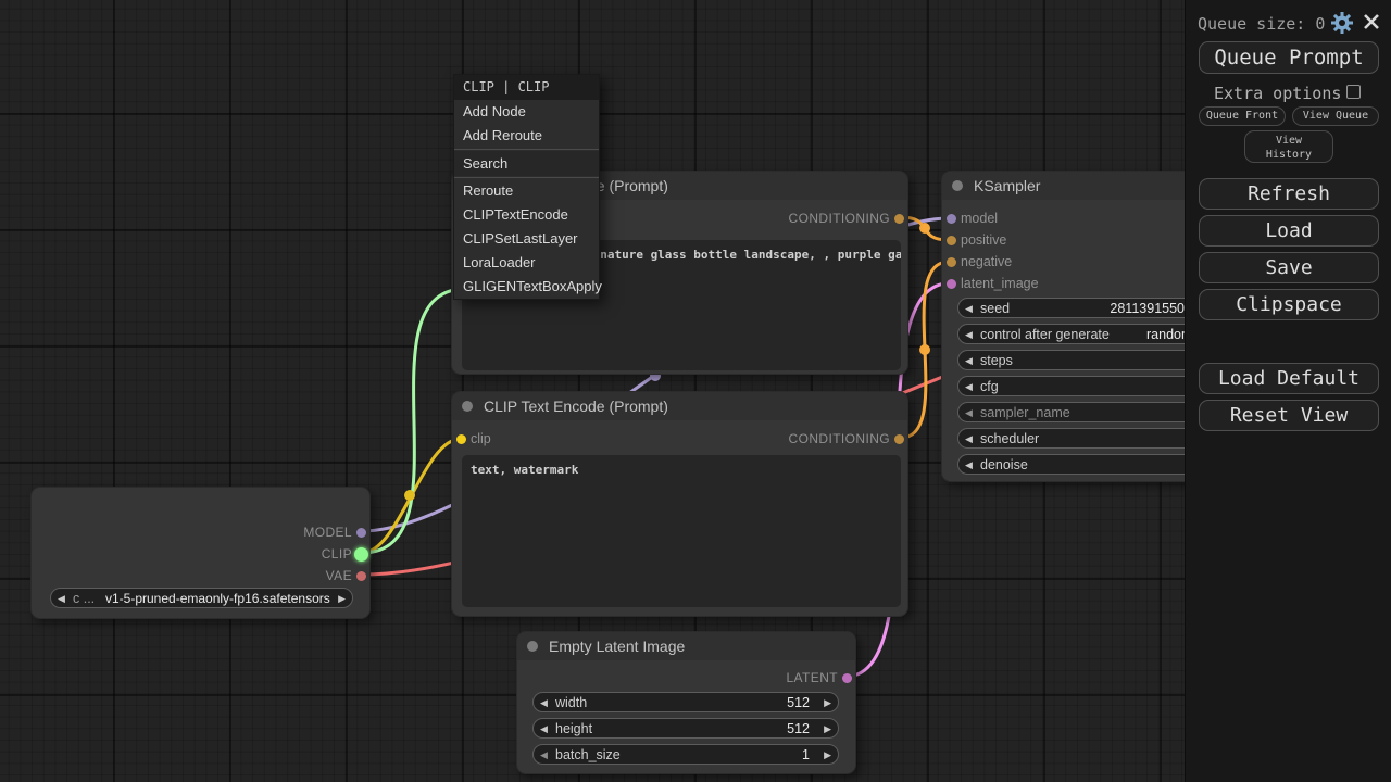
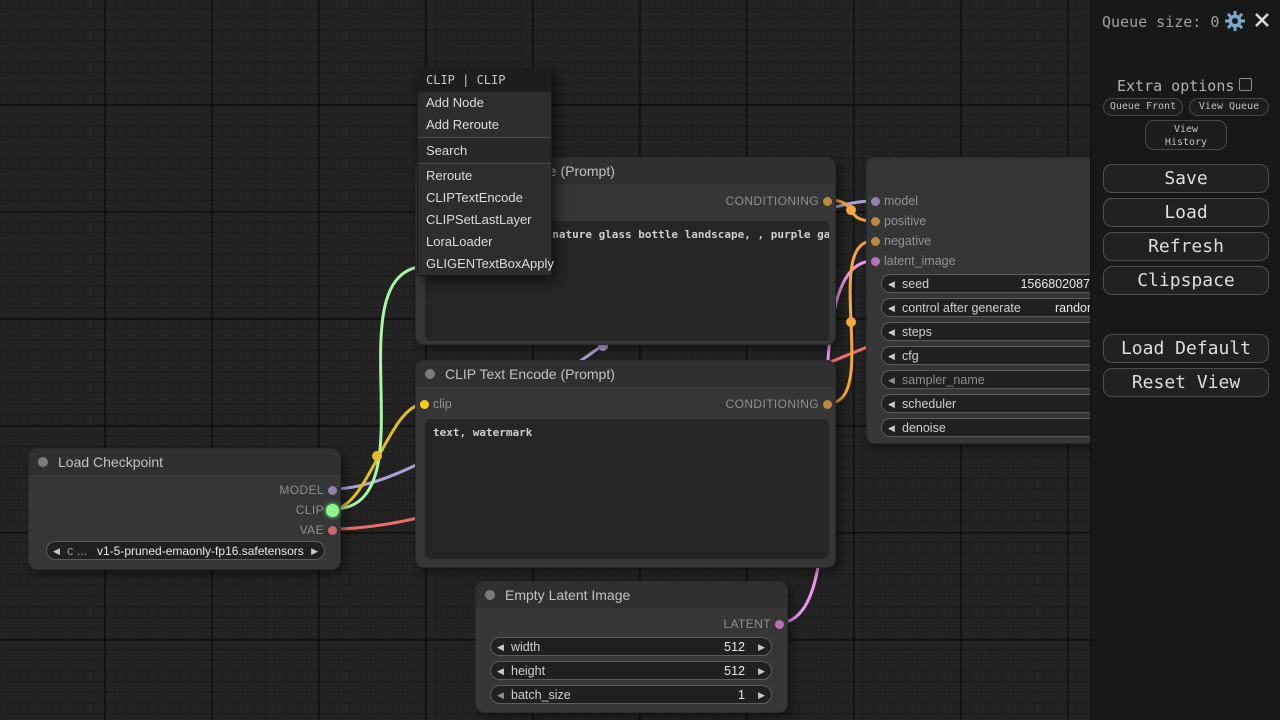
  CONDITIONING
  CLIP Text Encode (Prompt)
  clip
  CONDITIONING
  text, watermark
+ Load Checkpoint
  MODEL
  CLIP
  VAE
  ◀
  c ...
  v1-5-pruned-emaonly-fp16.safetensors
  ▶
- KSampler
  model
  positive
  negative
  latent_image
  ◀
  seed
- 2811391550
+ 1566802087
  ◀
  control after generate
  ◀
  steps
  ◀
  cfg
  ◀
  sampler_name
  ◀
  scheduler
  ◀
  denoise
  Empty Latent Image
  LATENT
  ◀
  width
  512
  ▶
  ◀
  height
  512
  ▶
  ◀
  batch_size
  1
  ▶
  CLIP | CLIP
  Add Node
  Add Reroute
  Search
  Reroute
  CLIPTextEncode
  CLIPSetLastLayer
  LoraLoader
  GLIGENTextBoxApply
  Queue size: 0
- Queue Prompt
  Extra options
  Queue Front
  View Queue
  View
  History
- Refresh
+ Save
  Load
- Save
+ Refresh
  Clipspace
  Load Default
  Reset View
